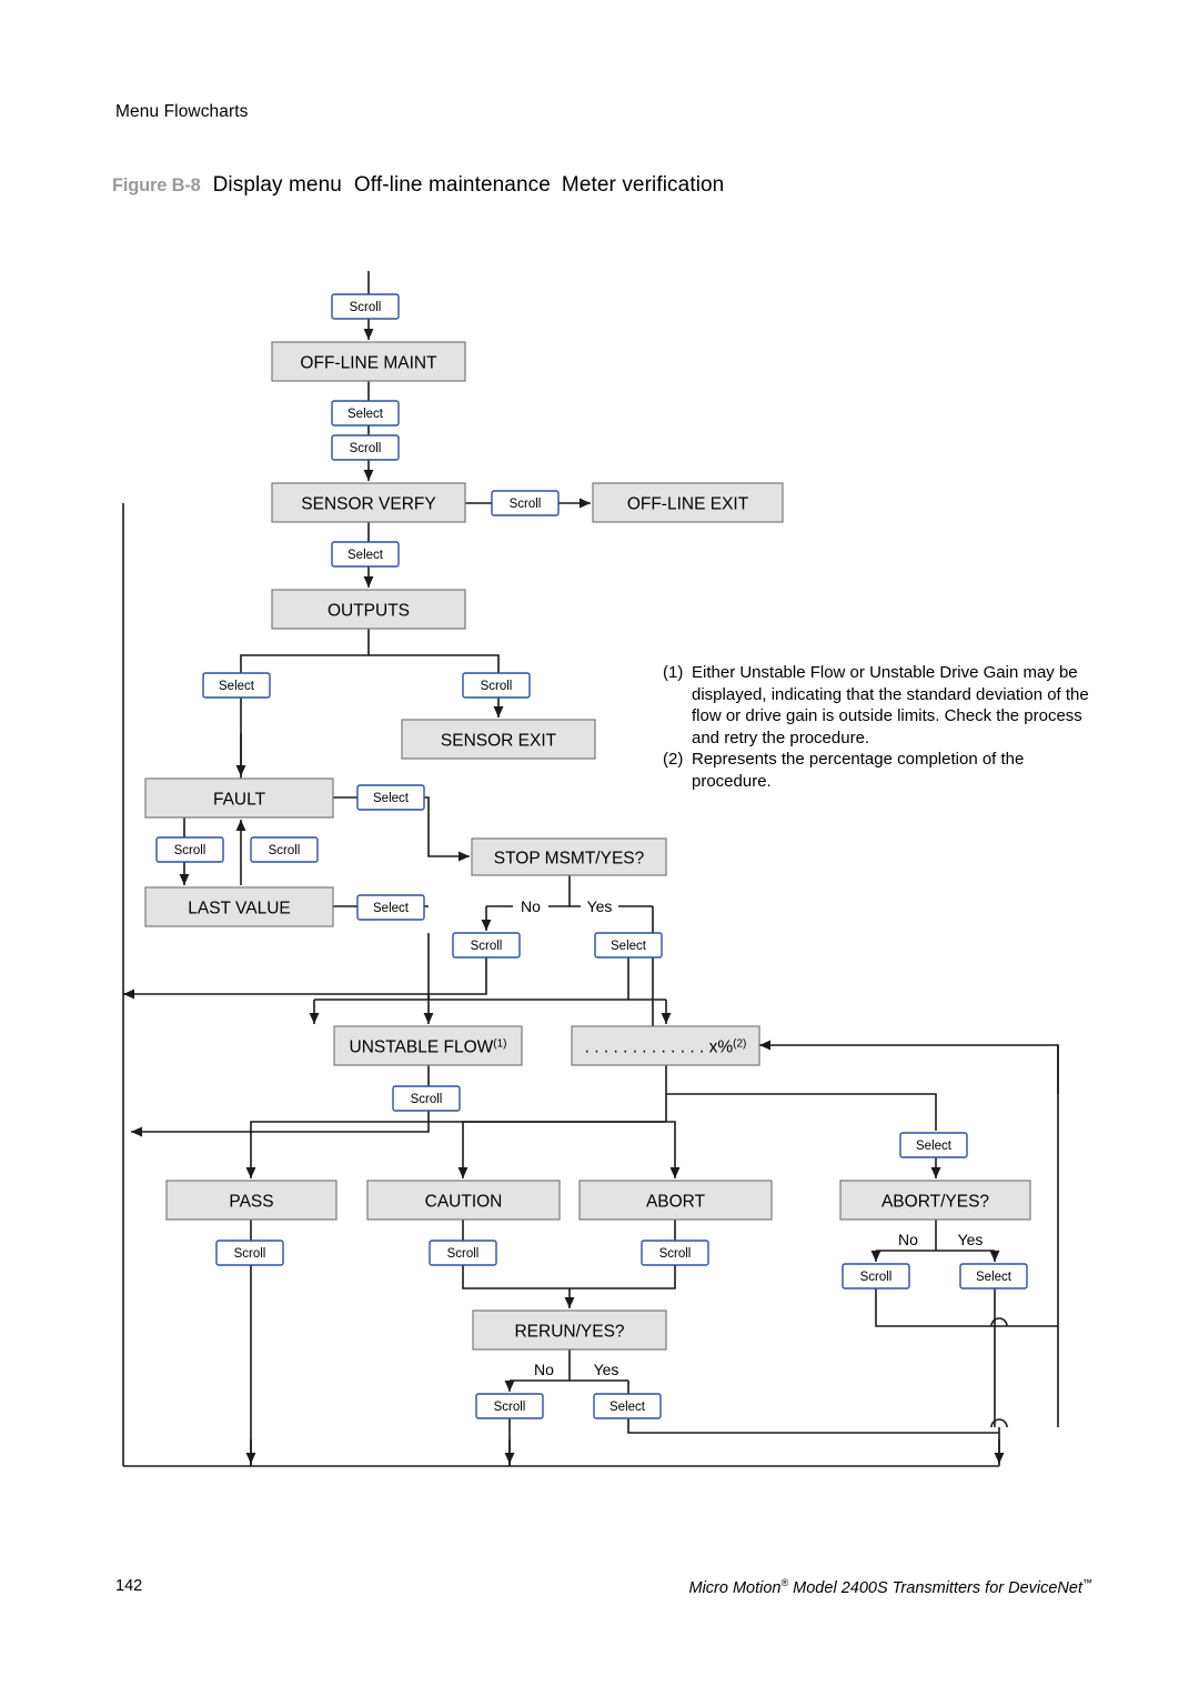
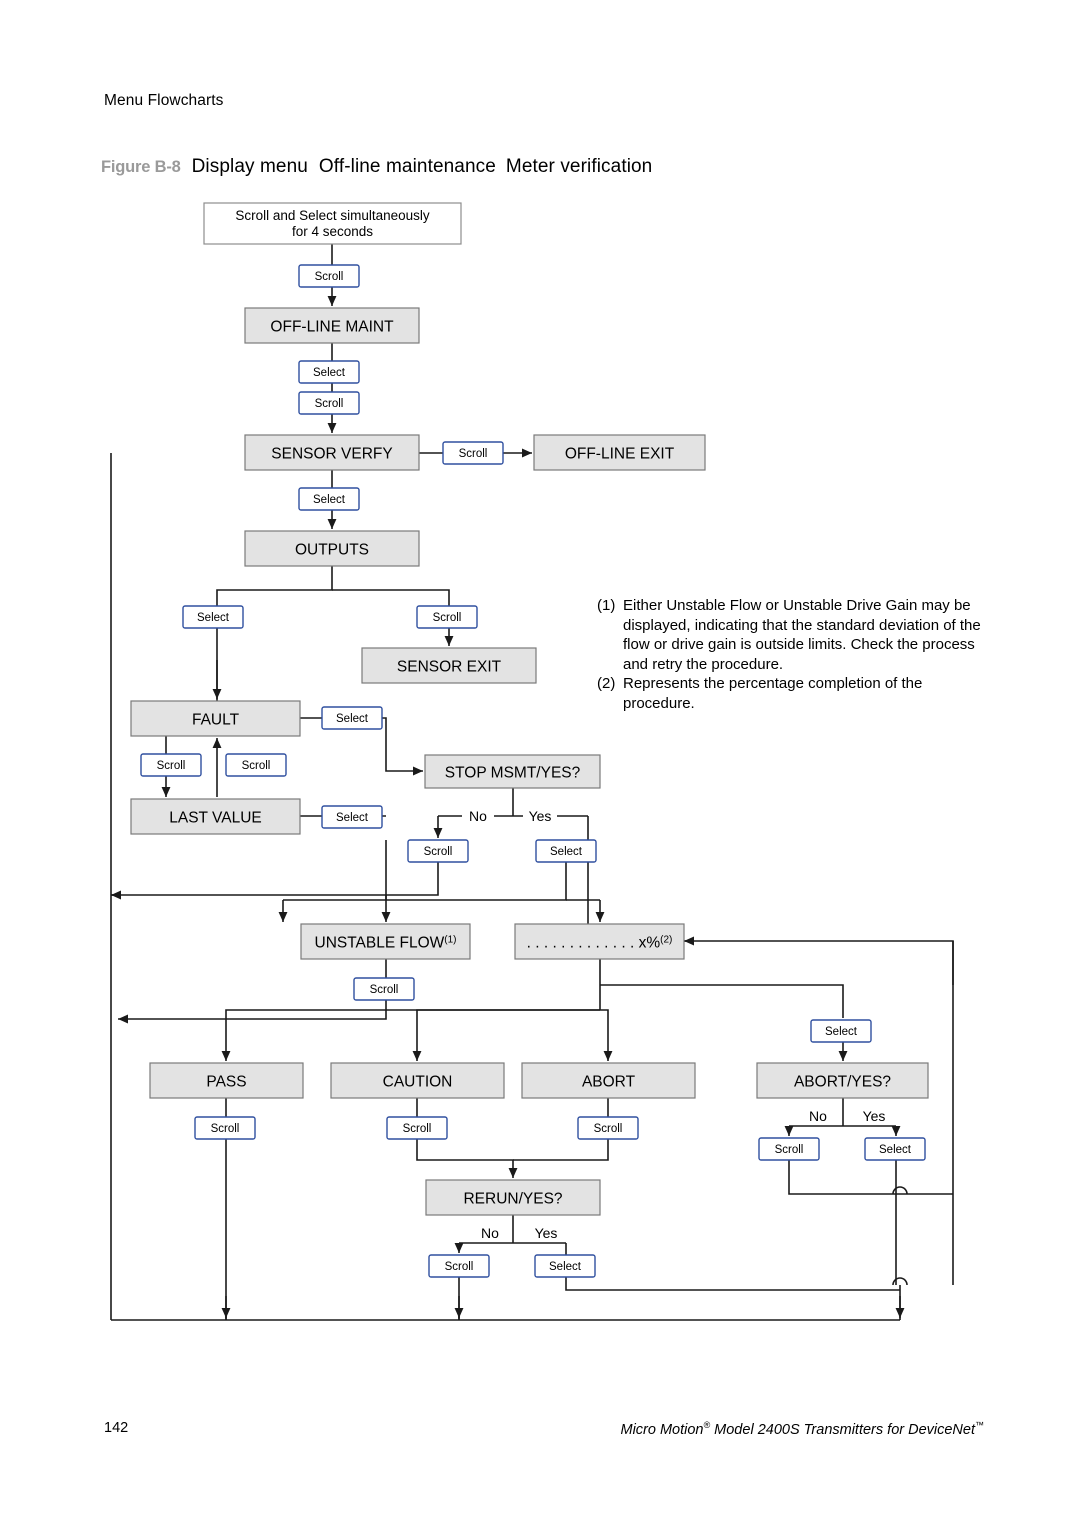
  Menu Flowcharts
  Figure B-8 Display menu Off-line maintenance Meter verification
+ Scroll and Select simultaneously
+ for 4 seconds
  OFF-LINE MAINT
  SENSOR VERFY
  OFF-LINE EXIT
  OUTPUTS
  SENSOR EXIT
  FAULT
  LAST VALUE
  STOP MSMT/YES?
  UNSTABLE FLOW(1)
  . . . . . . . . . . . . . x%(2)
  PASS
  CAUTION
  ABORT
  ABORT/YES?
  RERUN/YES?
  Scroll
  Select
  Scroll
  Scroll
  Select
  Select
  Scroll
  Select
  Scroll
  Scroll
  Select
  Scroll
  Select
  Scroll
  Select
  Scroll
  Scroll
  Scroll
  Scroll
  Select
  Scroll
  Select
  No
  Yes
  No
  Yes
  No
  Yes
  (1)
  Either Unstable Flow or Unstable Drive Gain may be displayed, indicating that the standard deviation of the flow or drive gain is outside limits. Check the process and retry the procedure.
  (2)
  Represents the percentage completion of the procedure.
  142
  Micro Motion® Model 2400S Transmitters for DeviceNet™
